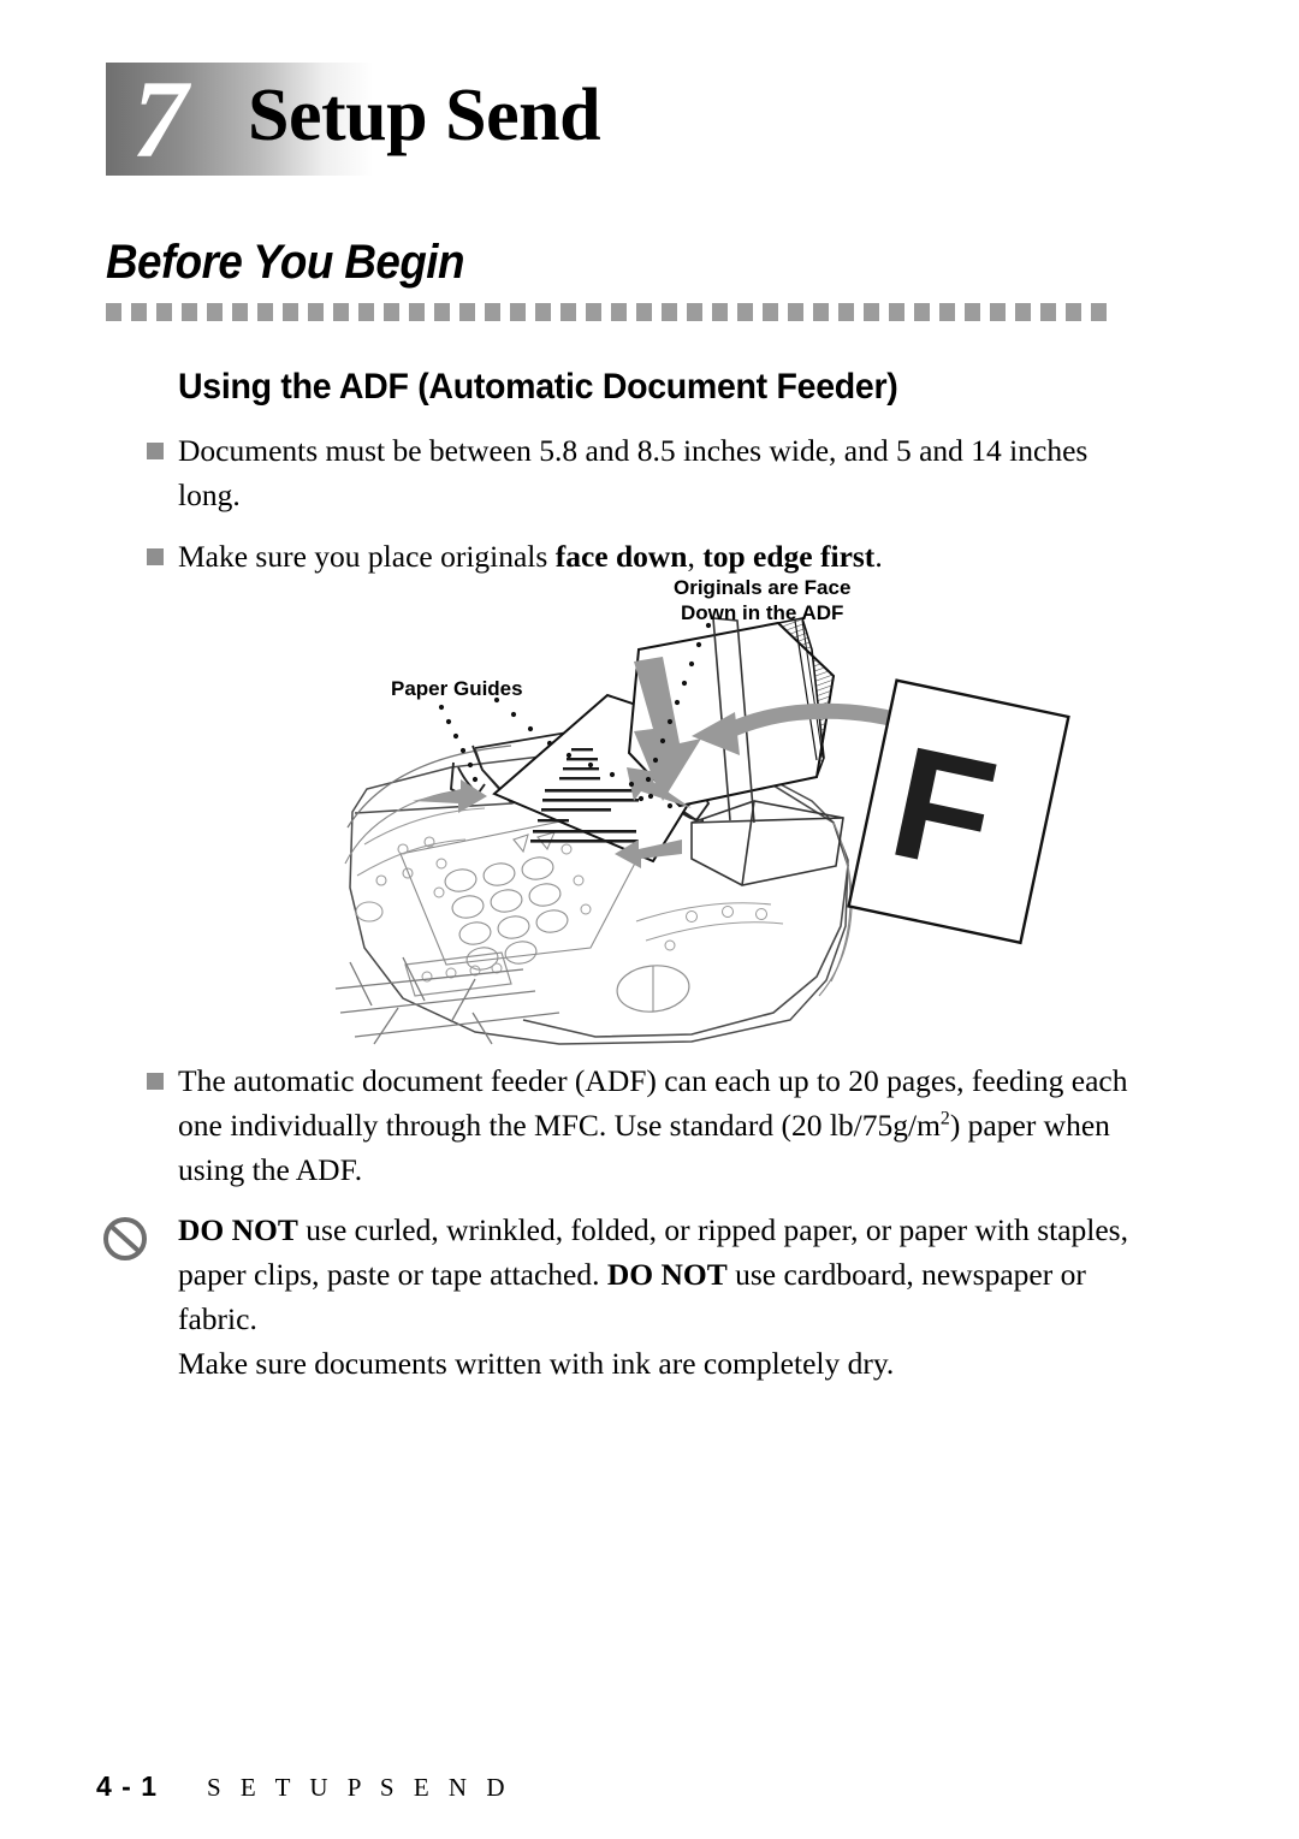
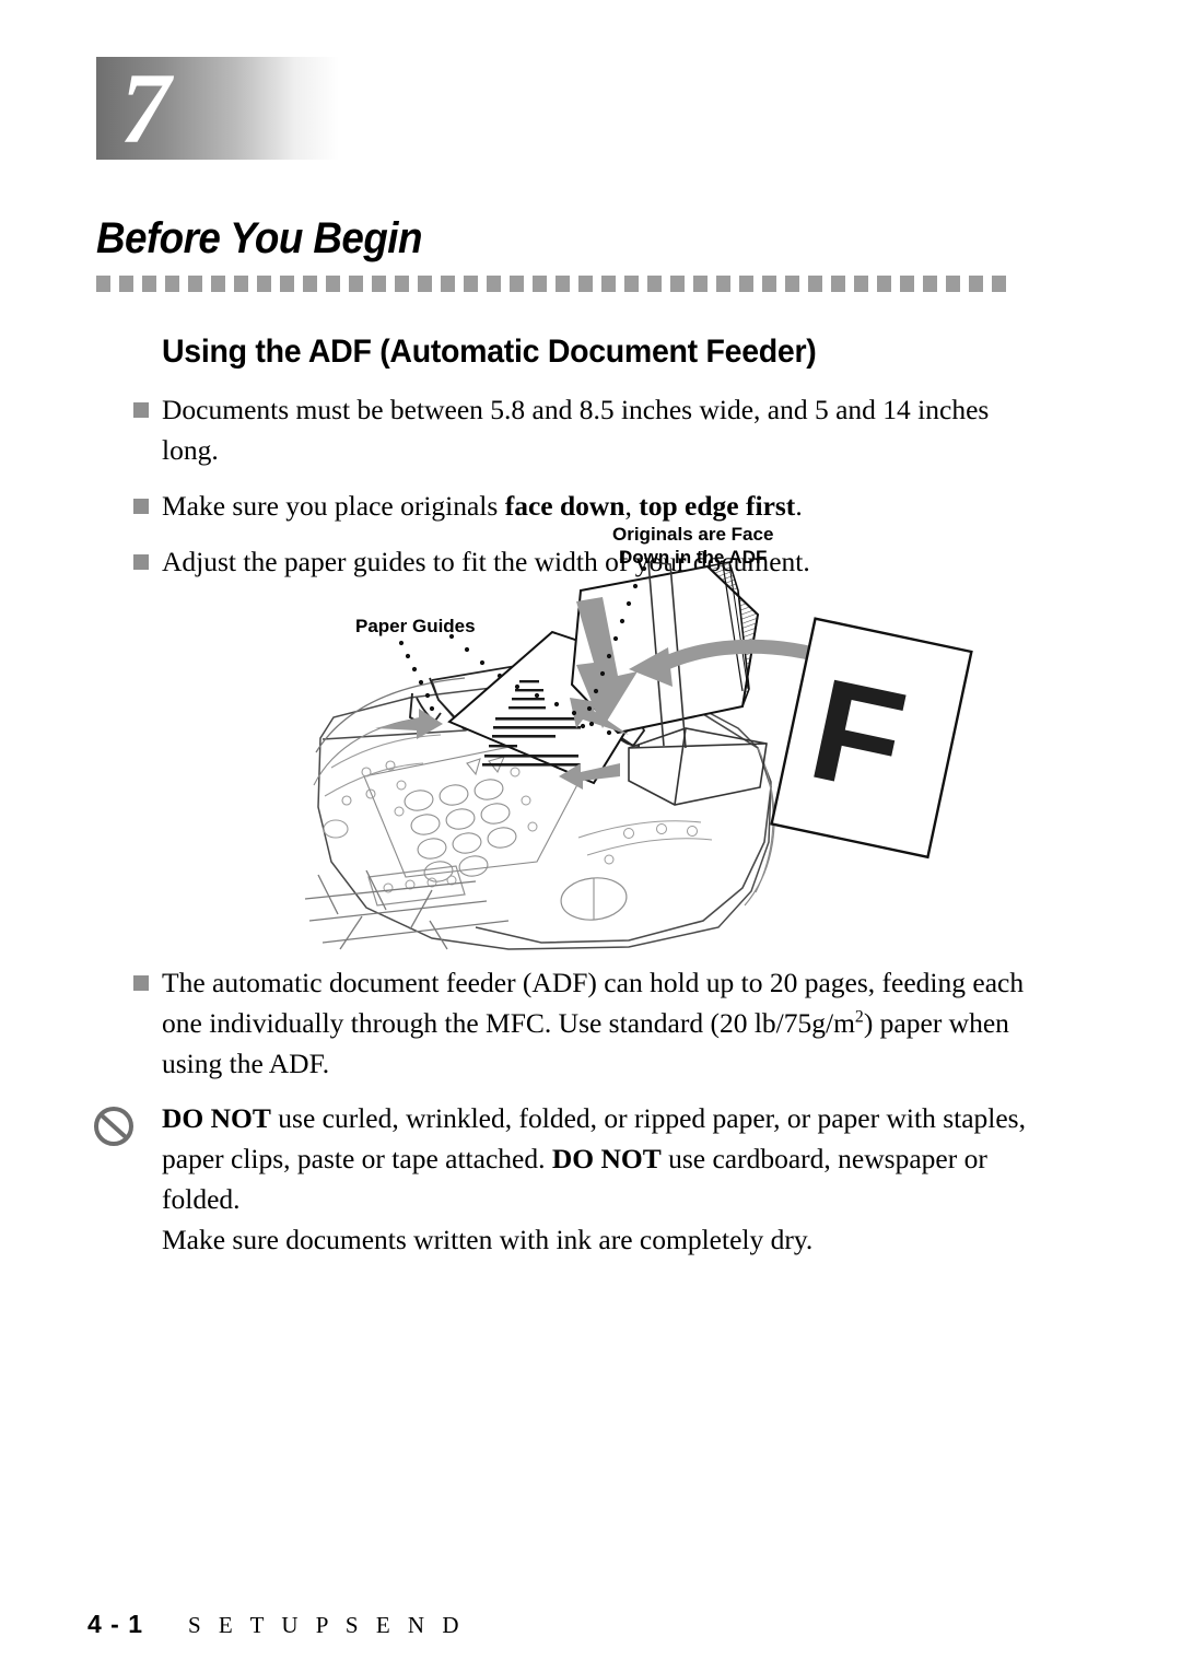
  7
- Setup Send
  Before You Begin
  Using the ADF (Automatic Document Feeder)
  Documents must be between 5.8 and 8.5 inches wide, and 5 and 14 inches long.
  Make sure you place originals face down, top edge first.
+ Adjust the paper guides to fit the width of your document.
  Originals are Face
  Down in the ADF
  Paper Guides
- The automatic document feeder (ADF) can each up to 20 pages, feeding each one individually through the MFC. Use standard (20 lb/75g/m2) paper when using the ADF.
+ The automatic document feeder (ADF) can hold up to 20 pages, feeding each one individually through the MFC. Use standard (20 lb/75g/m2) paper when using the ADF.
- DO NOT use curled, wrinkled, folded, or ripped paper, or paper with staples, paper clips, paste or tape attached. DO NOT use cardboard, newspaper or fabric.
+ DO NOT use curled, wrinkled, folded, or ripped paper, or paper with staples, paper clips, paste or tape attached. DO NOT use cardboard, newspaper or folded.
  Make sure documents written with ink are completely dry.
  4 - 1
  S E T U P S E N D
